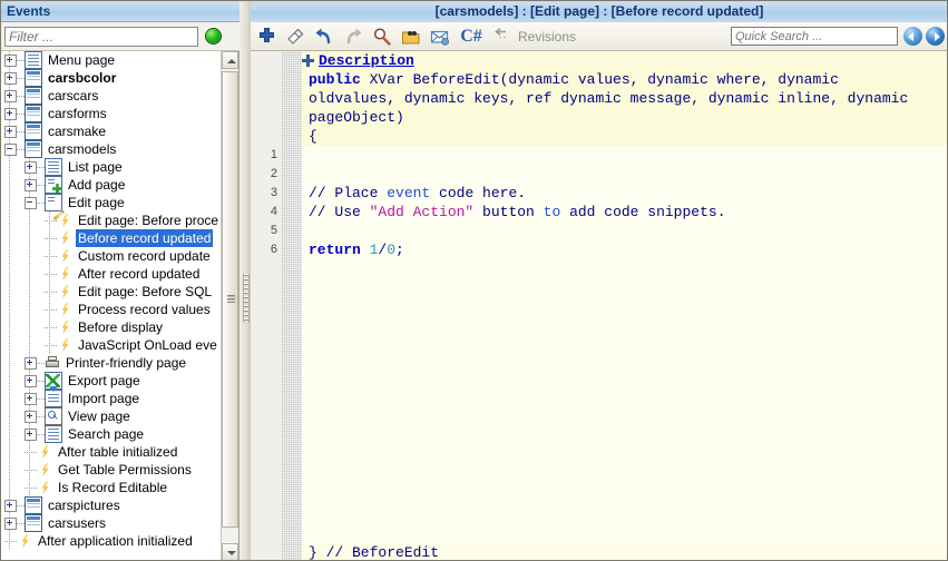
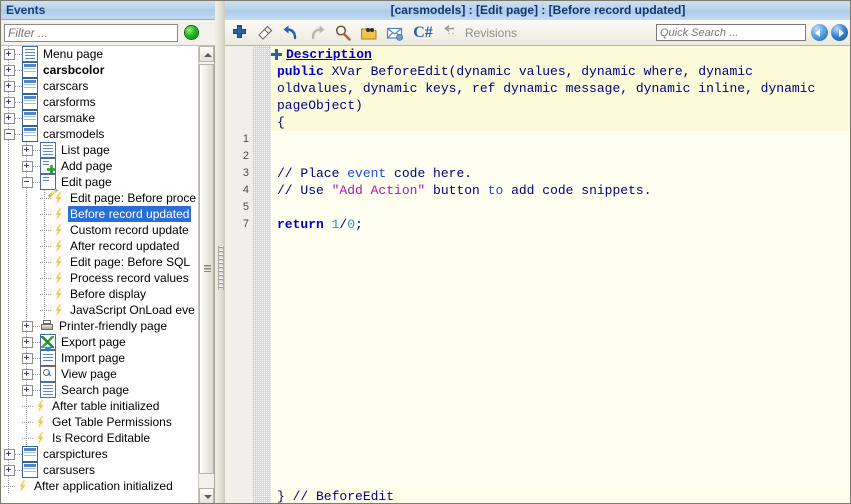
  Events
  Filter ...
  Menu page
  carsbcolor
  carscars
  carsforms
  carsmake
  carsmodels
  List page
  Add page
  Edit page
  Edit page: Before proce
  Before record updated
  Custom record update
  After record updated
  Edit page: Before SQL
  Process record values
  Before display
  JavaScript OnLoad eve
  Printer-friendly page
  Export page
  Import page
  View page
  Search page
  After table initialized
  Get Table Permissions
  Is Record Editable
  carspictures
  carsusers
  After application initialized
  [carsmodels] : [Edit page] : [Before record updated]
  C#
  Revisions
  Quick Search ...
  1
  2
  3
  4
  5
- 6
+ 7
  Description
  public XVar BeforeEdit(dynamic values, dynamic where, dynamic
  oldvalues, dynamic keys, ref dynamic message, dynamic inline, dynamic
  pageObject)
  {
  // Place event code here.
  // Use "Add Action" button to add code snippets.
  return 1/0;
  } // BeforeEdit
